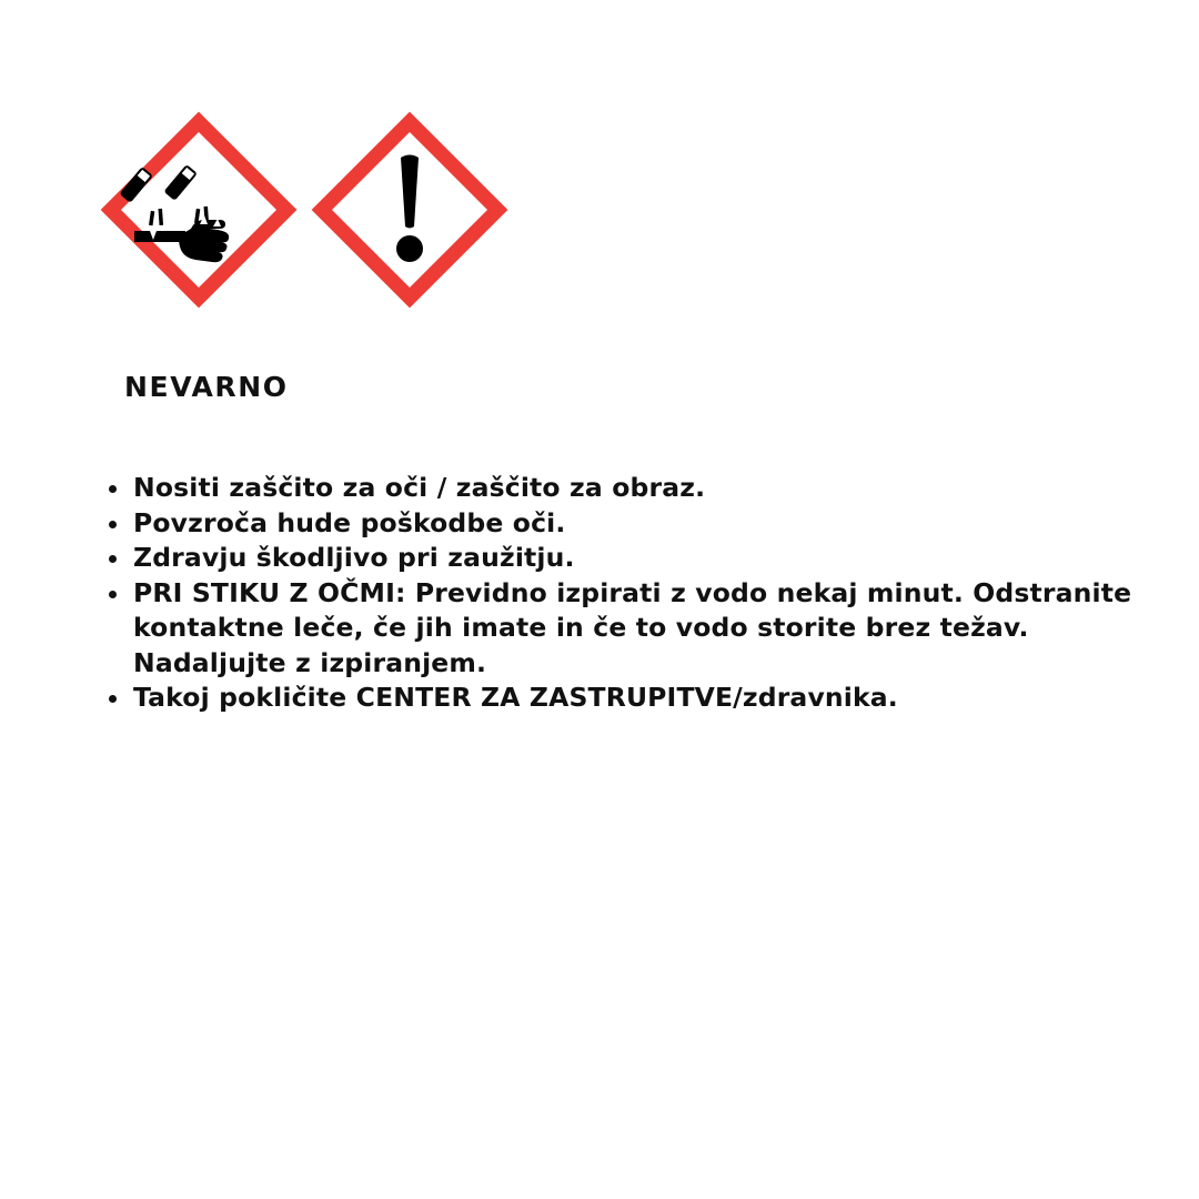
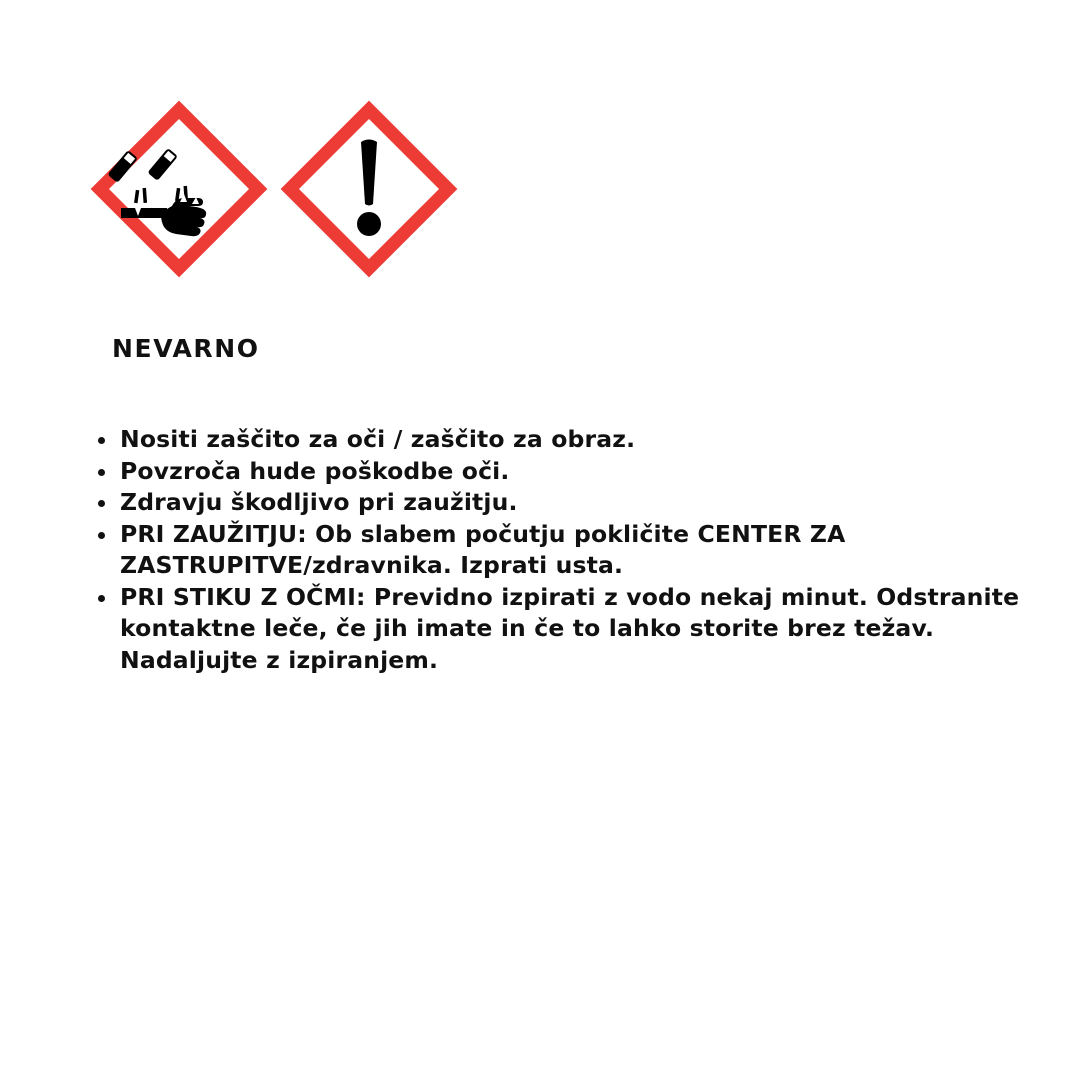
  NEVARNO
  Nositi zaščito za oči / zaščito za obraz.
  Povzroča hude poškodbe oči.
  Zdravju škodljivo pri zaužitju.
+ PRI ZAUŽITJU: Ob slabem počutju pokličite CENTER ZA ZASTRUPITVE/zdravnika. Izprati usta.
- PRI STIKU Z OČMI: Previdno izpirati z vodo nekaj minut. Odstranite kontaktne leče, če jih imate in če to vodo storite brez težav. Nadaljujte z izpiranjem.
+ PRI STIKU Z OČMI: Previdno izpirati z vodo nekaj minut. Odstranite kontaktne leče, če jih imate in če to lahko storite brez težav. Nadaljujte z izpiranjem.
- Takoj pokličite CENTER ZA ZASTRUPITVE/zdravnika.
